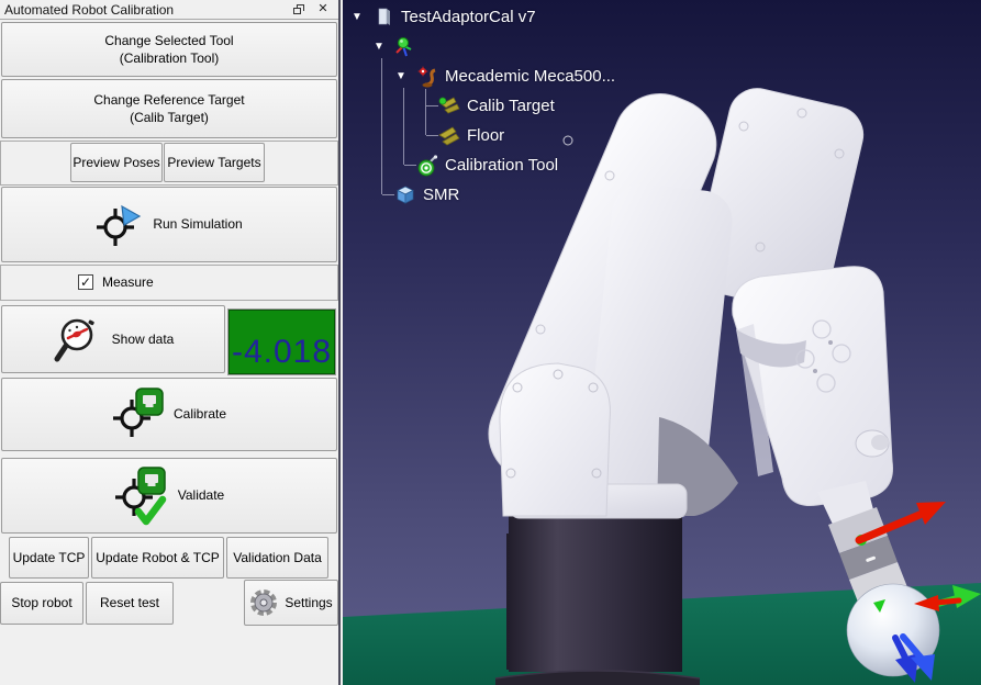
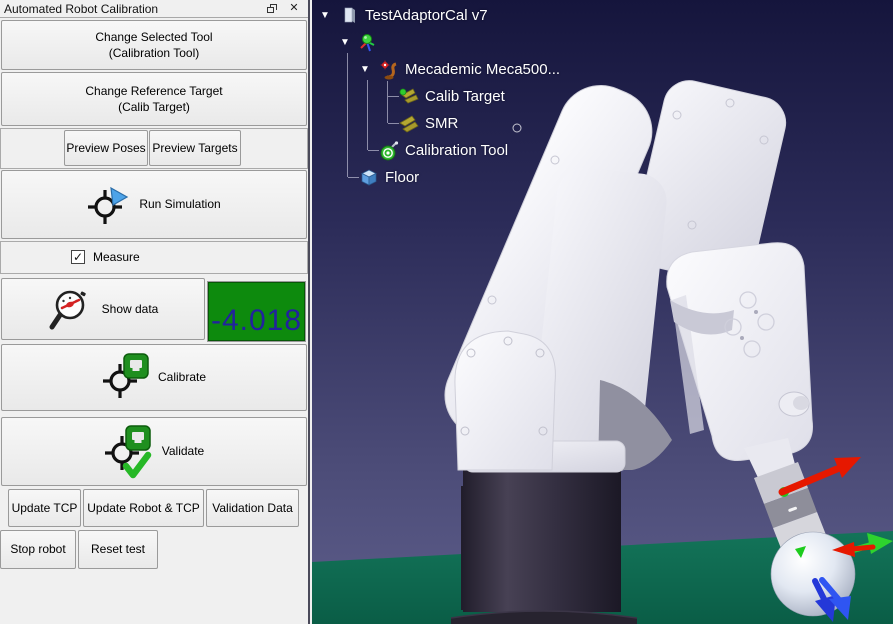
  Automated Robot Calibration
  ✕
  Change Selected Tool
  (Calibration Tool)
  Change Reference Target
  (Calib Target)
  Preview Poses
  Preview Targets
  Run Simulation
  ✓
  Measure
  Show data
  -4.018
  Calibrate
  Validate
  Update TCP
  Update Robot & TCP
  Validation Data
  Stop robot
  Reset test
- Settings
  ▼
  TestAdaptorCal v7
  ▼
  ▼
  Mecademic Meca500...
  Calib Target
- Floor
+ SMR
  Calibration Tool
- SMR
+ Floor
